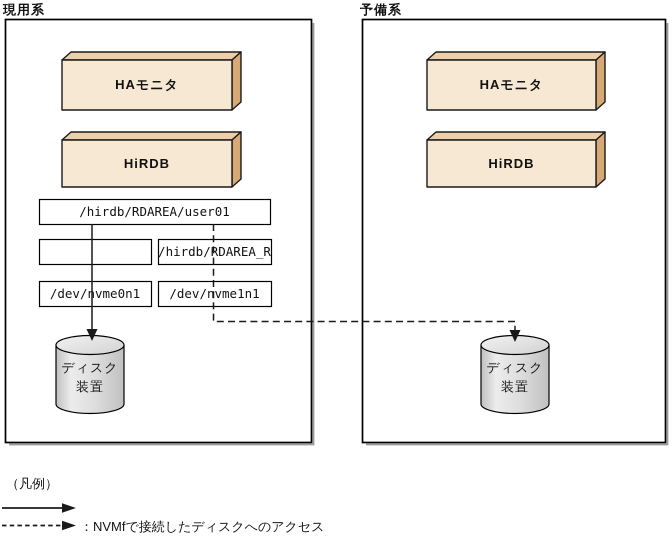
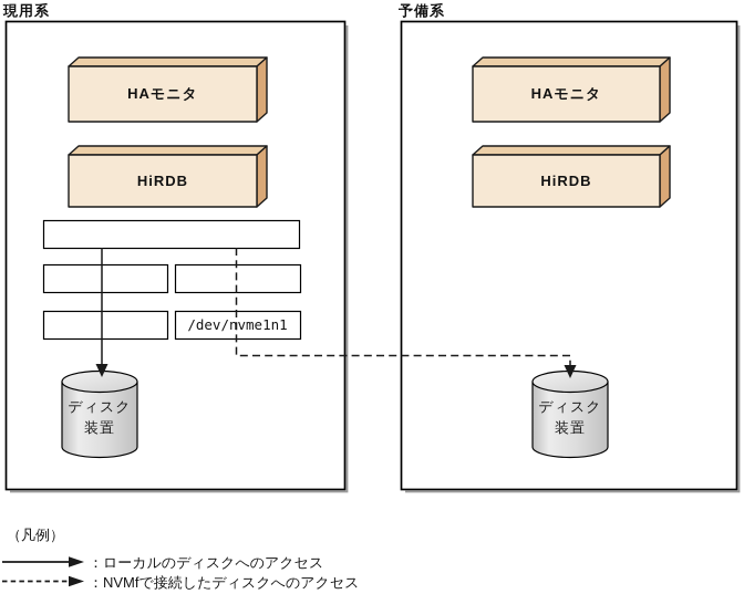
  現用系
  予備系
  HAモニタ
  HiRDB
  HAモニタ
  HiRDB
- /hirdb/RDAREA/user01
- /hirdb/RDAREA_R
- /dev/nvme0n1
  /dev/nvme1n1
  ディスク
  装置
  ディスク
  装置
  （凡例）
+ ：ローカルのディスクへのアクセス
  ：NVMfで接続したディスクへのアクセス
